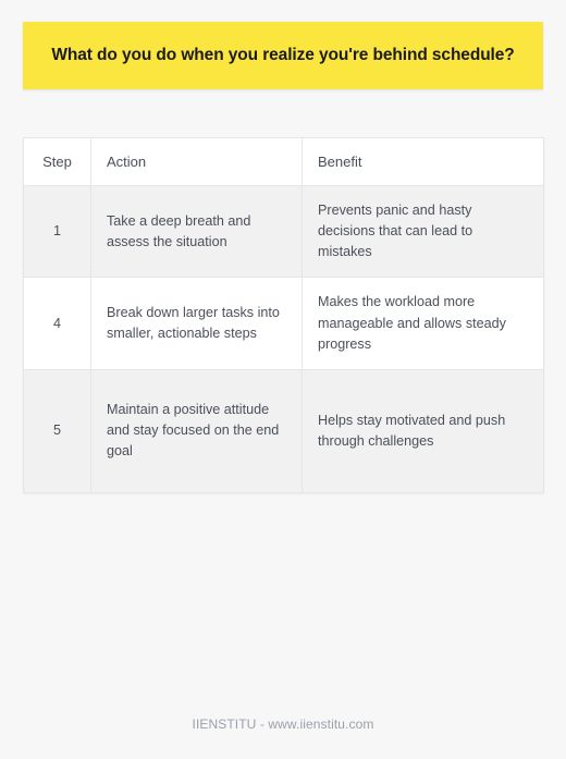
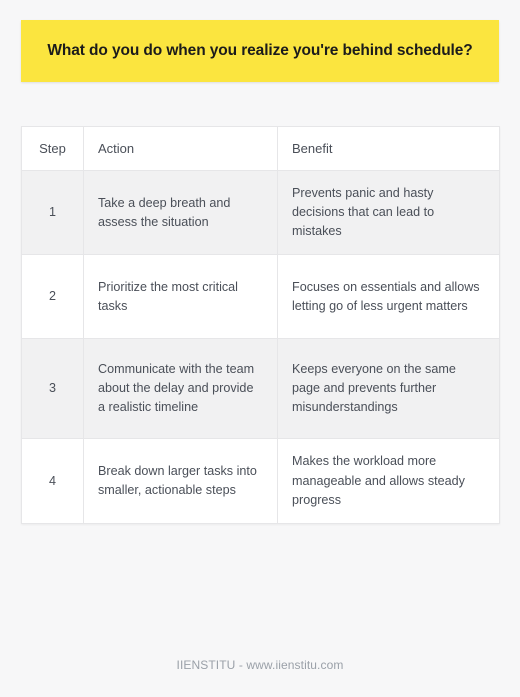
  What do you do when you realize you're behind schedule?
  Step	Action	Benefit
  1	Take a deep breath and assess the situation	Prevents panic and hasty decisions that can lead to mistakes
+ 2	Prioritize the most critical tasks	Focuses on essentials and allows letting go of less urgent matters
+ 3	Communicate with the team about the delay and provide a realistic timeline	Keeps everyone on the same page and prevents further misunderstandings
  4	Break down larger tasks into smaller, actionable steps	Makes the workload more manageable and allows steady progress
- 5	Maintain a positive attitude and stay focused on the end goal	Helps stay motivated and push through challenges
  IIENSTITU - www.iienstitu.com
